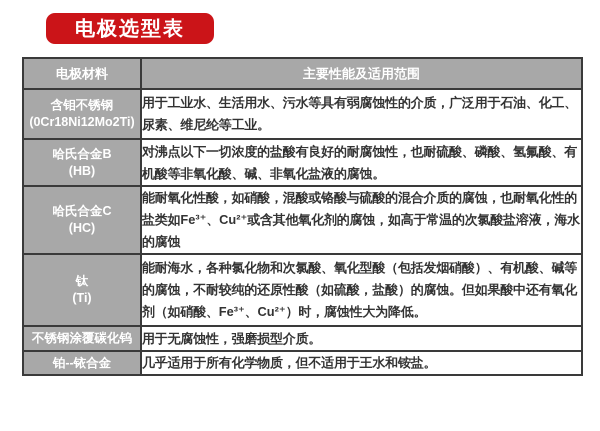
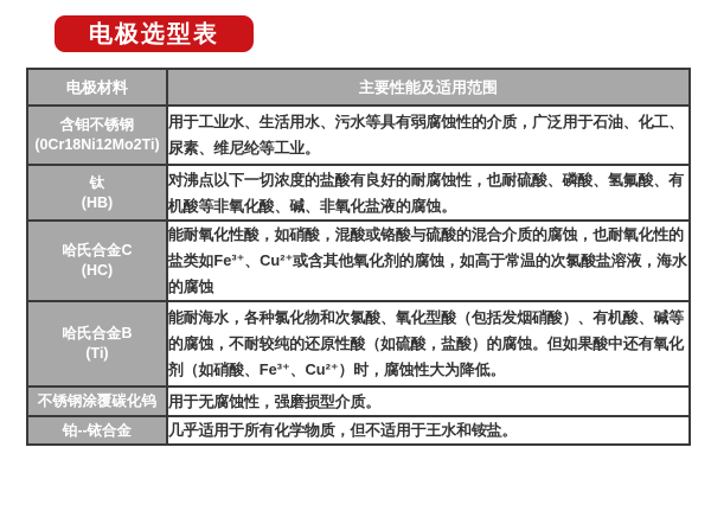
  电极选型表
  电极材料	主要性能及适用范围
  含钼不锈钢 (0Cr18Ni12Mo2Ti)	用于工业水、生活用水、污水等具有弱腐蚀性的介质，广泛用于石油、化工、尿素、维尼纶等工业。
- 哈氏合金B (HB)	对沸点以下一切浓度的盐酸有良好的耐腐蚀性，也耐硫酸、磷酸、氢氟酸、有机酸等非氧化酸、碱、非氧化盐液的腐蚀。
+ 钛 (HB)	对沸点以下一切浓度的盐酸有良好的耐腐蚀性，也耐硫酸、磷酸、氢氟酸、有机酸等非氧化酸、碱、非氧化盐液的腐蚀。
  哈氏合金C (HC)	能耐氧化性酸，如硝酸，混酸或铬酸与硫酸的混合介质的腐蚀，也耐氧化性的盐类如Fe³⁺、Cu²⁺或含其他氧化剂的腐蚀，如高于常温的次氯酸盐溶液，海水的腐蚀
- 钛 (Ti)	能耐海水，各种氯化物和次氯酸、氧化型酸（包括发烟硝酸）、有机酸、碱等的腐蚀，不耐较纯的还原性酸（如硫酸，盐酸）的腐蚀。但如果酸中还有氧化剂（如硝酸、Fe³⁺、Cu²⁺）时，腐蚀性大为降低。
+ 哈氏合金B (Ti)	能耐海水，各种氯化物和次氯酸、氧化型酸（包括发烟硝酸）、有机酸、碱等的腐蚀，不耐较纯的还原性酸（如硫酸，盐酸）的腐蚀。但如果酸中还有氧化剂（如硝酸、Fe³⁺、Cu²⁺）时，腐蚀性大为降低。
  不锈钢涂覆碳化钨	用于无腐蚀性，强磨损型介质。
  铂--铱合金	几乎适用于所有化学物质，但不适用于王水和铵盐。
